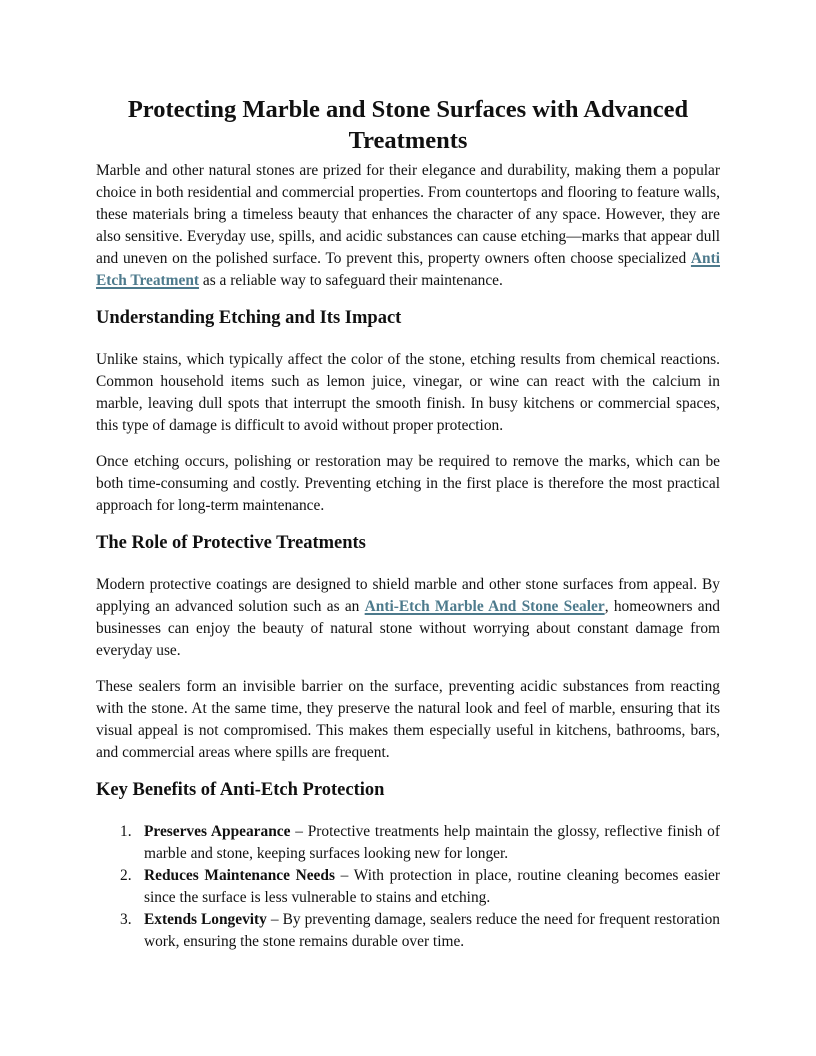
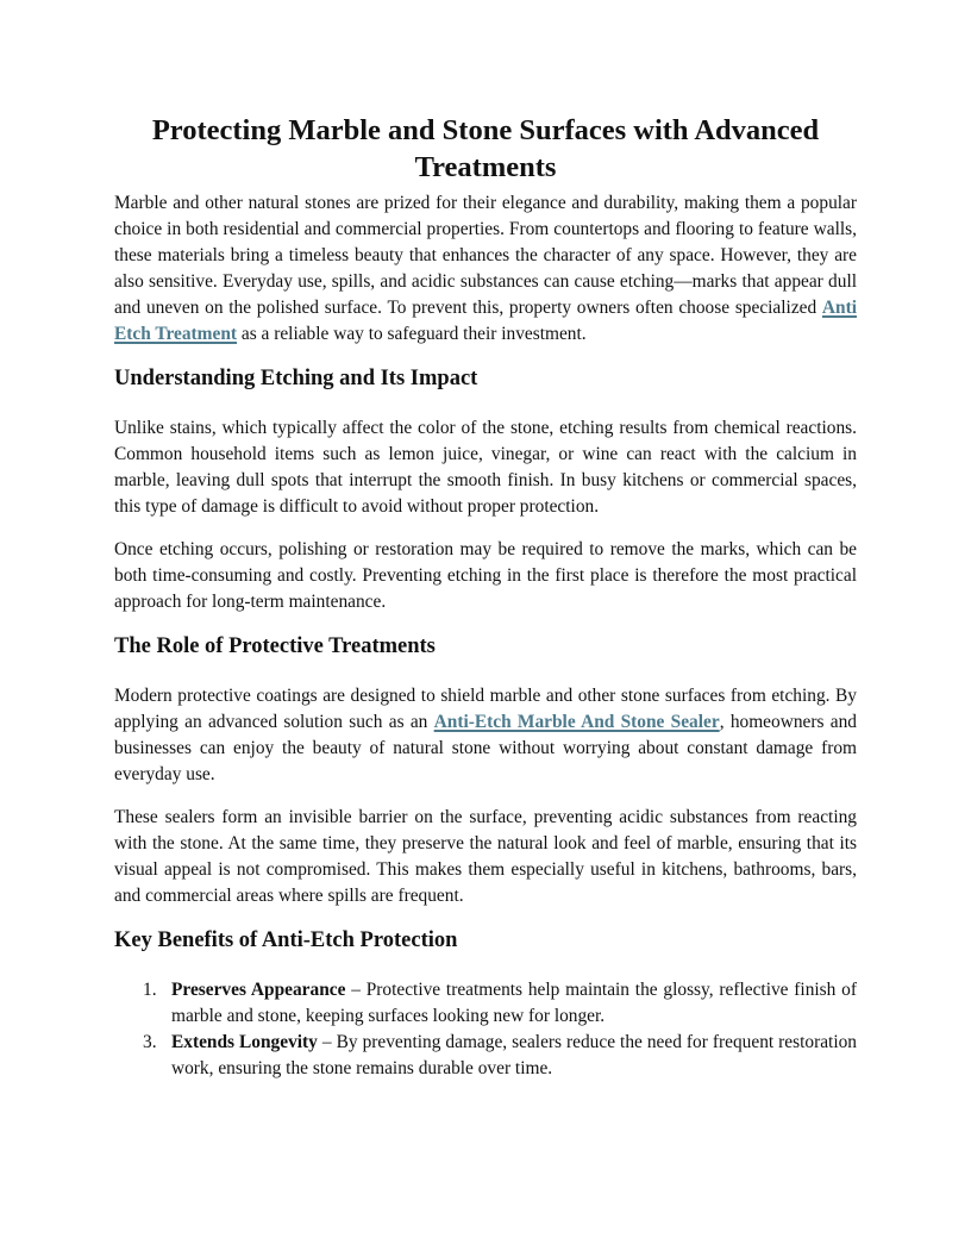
  Protecting Marble and Stone Surfaces with Advanced Treatments
- Marble and other natural stones are prized for their elegance and durability, making them a popular choice in both residential and commercial properties. From countertops and flooring to feature walls, these materials bring a timeless beauty that enhances the character of any space. However, they are also sensitive. Everyday use, spills, and acidic substances can cause etching—marks that appear dull and uneven on the polished surface. To prevent this, property owners often choose specialized Anti Etch Treatment as a reliable way to safeguard their maintenance.
+ Marble and other natural stones are prized for their elegance and durability, making them a popular choice in both residential and commercial properties. From countertops and flooring to feature walls, these materials bring a timeless beauty that enhances the character of any space. However, they are also sensitive. Everyday use, spills, and acidic substances can cause etching—marks that appear dull and uneven on the polished surface. To prevent this, property owners often choose specialized Anti Etch Treatment as a reliable way to safeguard their investment.
  Understanding Etching and Its Impact
  Unlike stains, which typically affect the color of the stone, etching results from chemical reactions. Common household items such as lemon juice, vinegar, or wine can react with the calcium in marble, leaving dull spots that interrupt the smooth finish. In busy kitchens or commercial spaces, this type of damage is difficult to avoid without proper protection.
  Once etching occurs, polishing or restoration may be required to remove the marks, which can be both time-consuming and costly. Preventing etching in the first place is therefore the most practical approach for long-term maintenance.
  The Role of Protective Treatments
- Modern protective coatings are designed to shield marble and other stone surfaces from appeal. By applying an advanced solution such as an Anti-Etch Marble And Stone Sealer, homeowners and businesses can enjoy the beauty of natural stone without worrying about constant damage from everyday use.
+ Modern protective coatings are designed to shield marble and other stone surfaces from etching. By applying an advanced solution such as an Anti-Etch Marble And Stone Sealer, homeowners and businesses can enjoy the beauty of natural stone without worrying about constant damage from everyday use.
  These sealers form an invisible barrier on the surface, preventing acidic substances from reacting with the stone. At the same time, they preserve the natural look and feel of marble, ensuring that its visual appeal is not compromised. This makes them especially useful in kitchens, bathrooms, bars, and commercial areas where spills are frequent.
  Key Benefits of Anti-Etch Protection
  1.
  Preserves Appearance – Protective treatments help maintain the glossy, reflective finish of marble and stone, keeping surfaces looking new for longer.
- 2.
- Reduces Maintenance Needs – With protection in place, routine cleaning becomes easier since the surface is less vulnerable to stains and etching.
  3.
  Extends Longevity – By preventing damage, sealers reduce the need for frequent restoration work, ensuring the stone remains durable over time.
